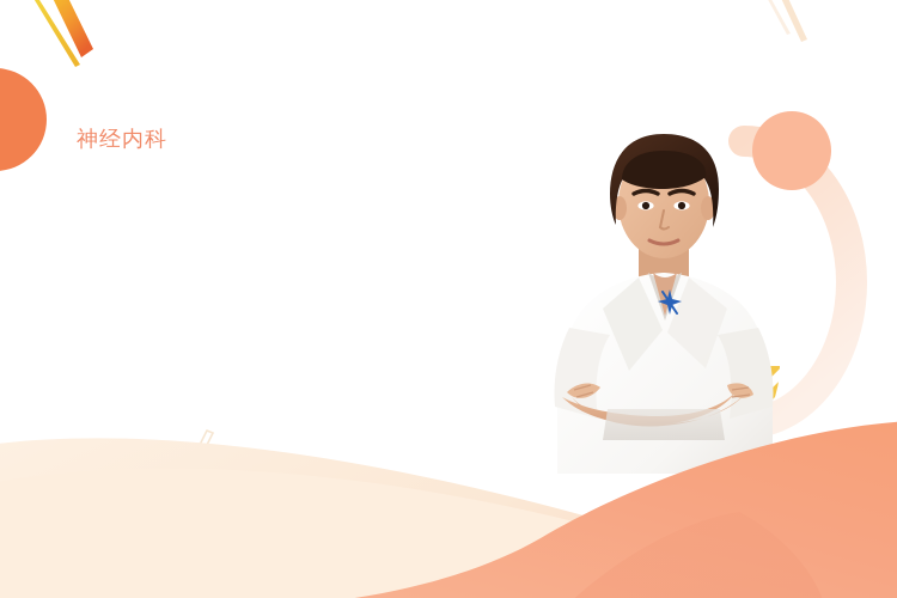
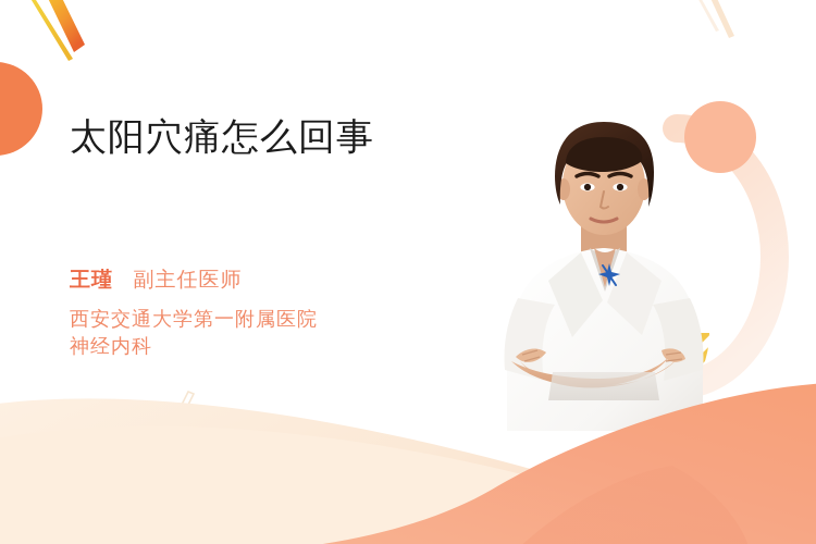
+ 太阳穴痛怎么回事
+ 王瑾 副主任医师
+ 西安交通大学第一附属医院
  神经内科
